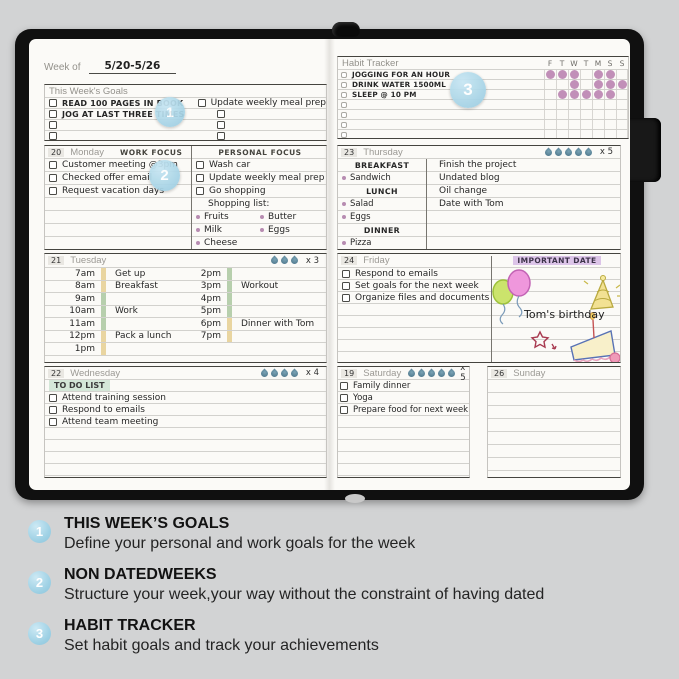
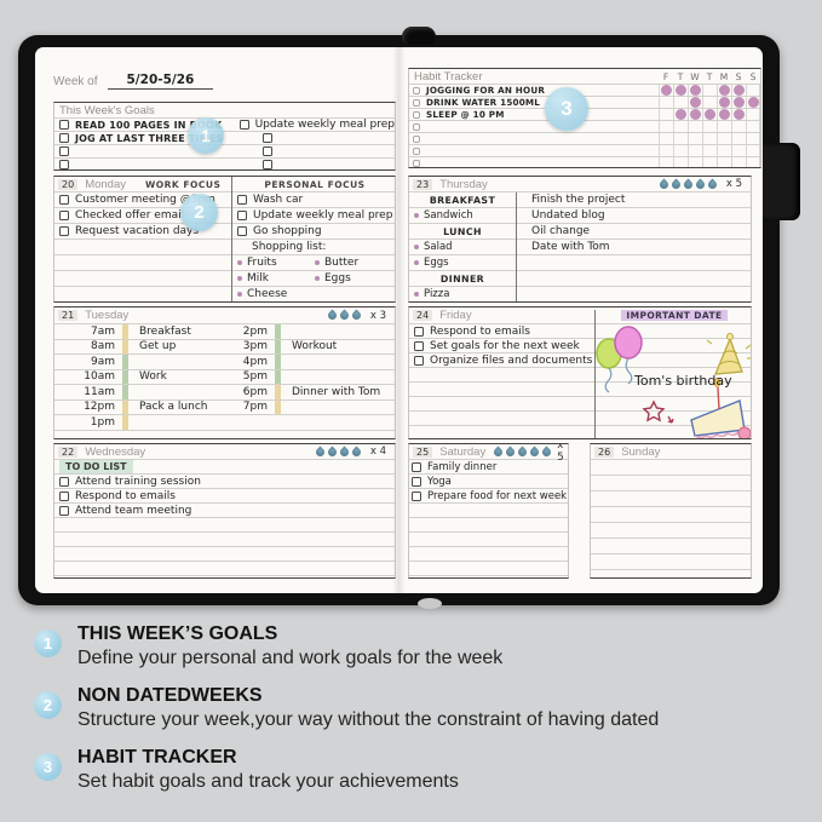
  Week of
  5/20-5/26
  This Week's Goals
  READ 100 PAGES IN
  Update weekly meal prep
  JOG AT LAST THREE
  20
  Monday
  WORK FOCUS
  PERSONAL FOCUS
  Customer meeting
  Checked offer ema
  Request vacation days
  Wash car
  Update weekly meal prep
  Go shopping
  Shopping list:
  Fruits
  Butter
  Milk
  Eggs
  Cheese
  21
  Tuesday
  x 3
  7am
- Get up
+ Breakfast
  8am
- Breakfast
+ Get up
  9am
  10am
  Work
  11am
  12pm
  Pack a lunch
  1pm
  2pm
  3pm
  Workout
  4pm
  5pm
  6pm
  Dinner with Tom
  7pm
  22
  Wednesday
  x 4
  TO DO LIST
  Attend training session
  Respond to emails
  Attend team meeting
  Habit Tracker
  F
  T
  W
  T
  M
  S
  S
  JOGGING FOR AN HOUR
  DRINK WATER 1500ML
  SLEEP @ 10 PM
  23
  Thursday
  x 5
  BREAKFAST
  Sandwich
  LUNCH
  Salad
  Eggs
  DINNER
  Pizza
  Finish the project
  Undated blog
  Oil change
  Date with Tom
  24
  Friday
  IMPORTANT DATE
  Respond to emails
  Set goals for the next week
  Organize files and documents
  Tom's birthday
- 19
+ 25
  Saturday
  x 5
  Family dinner
  Yoga
  Prepare food for next week
  26
  Sunday
  1
  2
  3
  1
  THIS WEEK’S GOALS
  Define your personal and work goals for the week
  2
  NON DATEDWEEKS
  Structure your week,your way without the constraint of having dated
  3
  HABIT TRACKER
  Set habit goals and track your achievements
